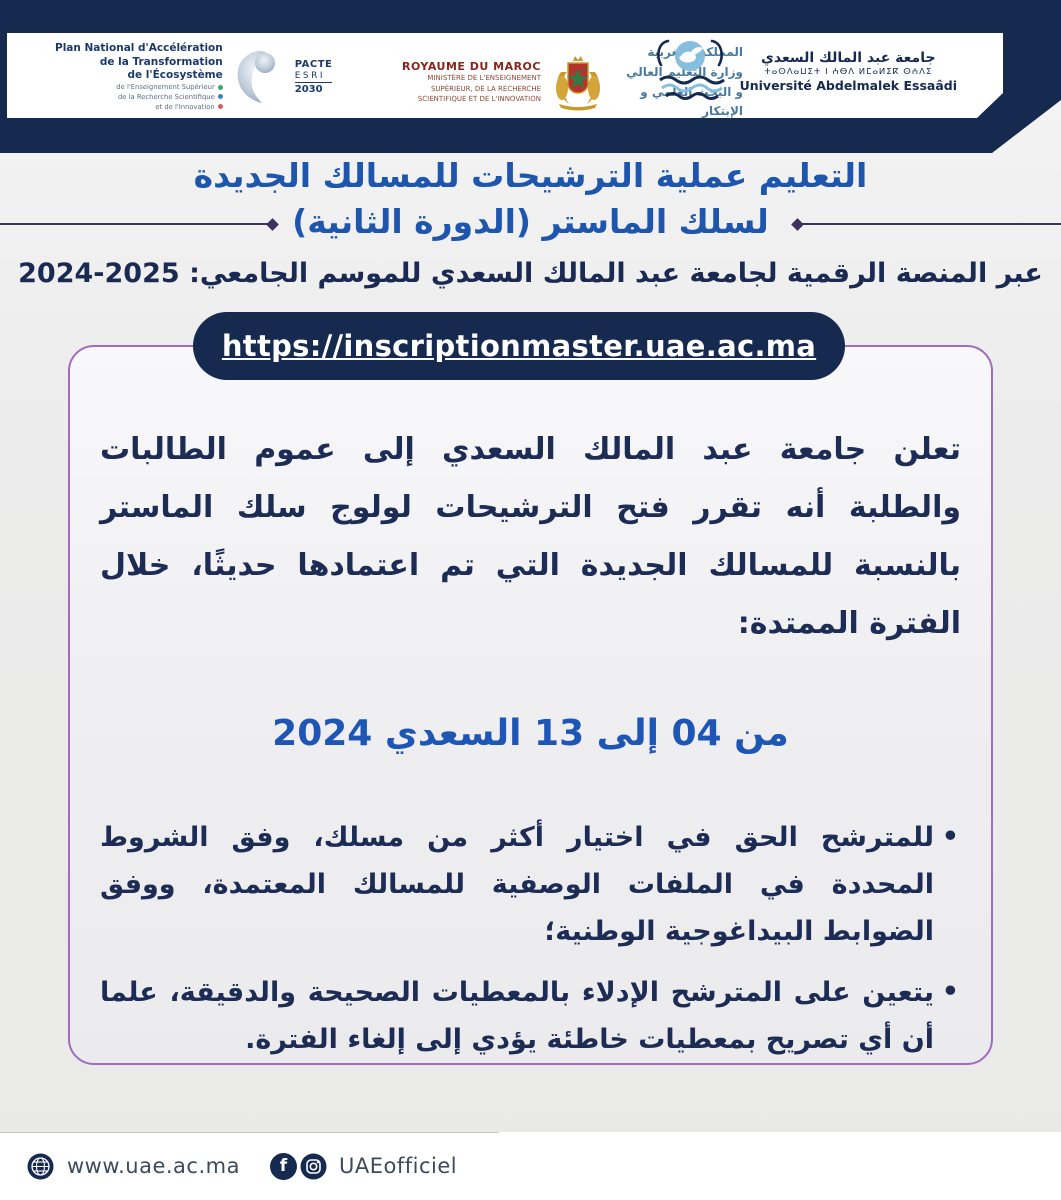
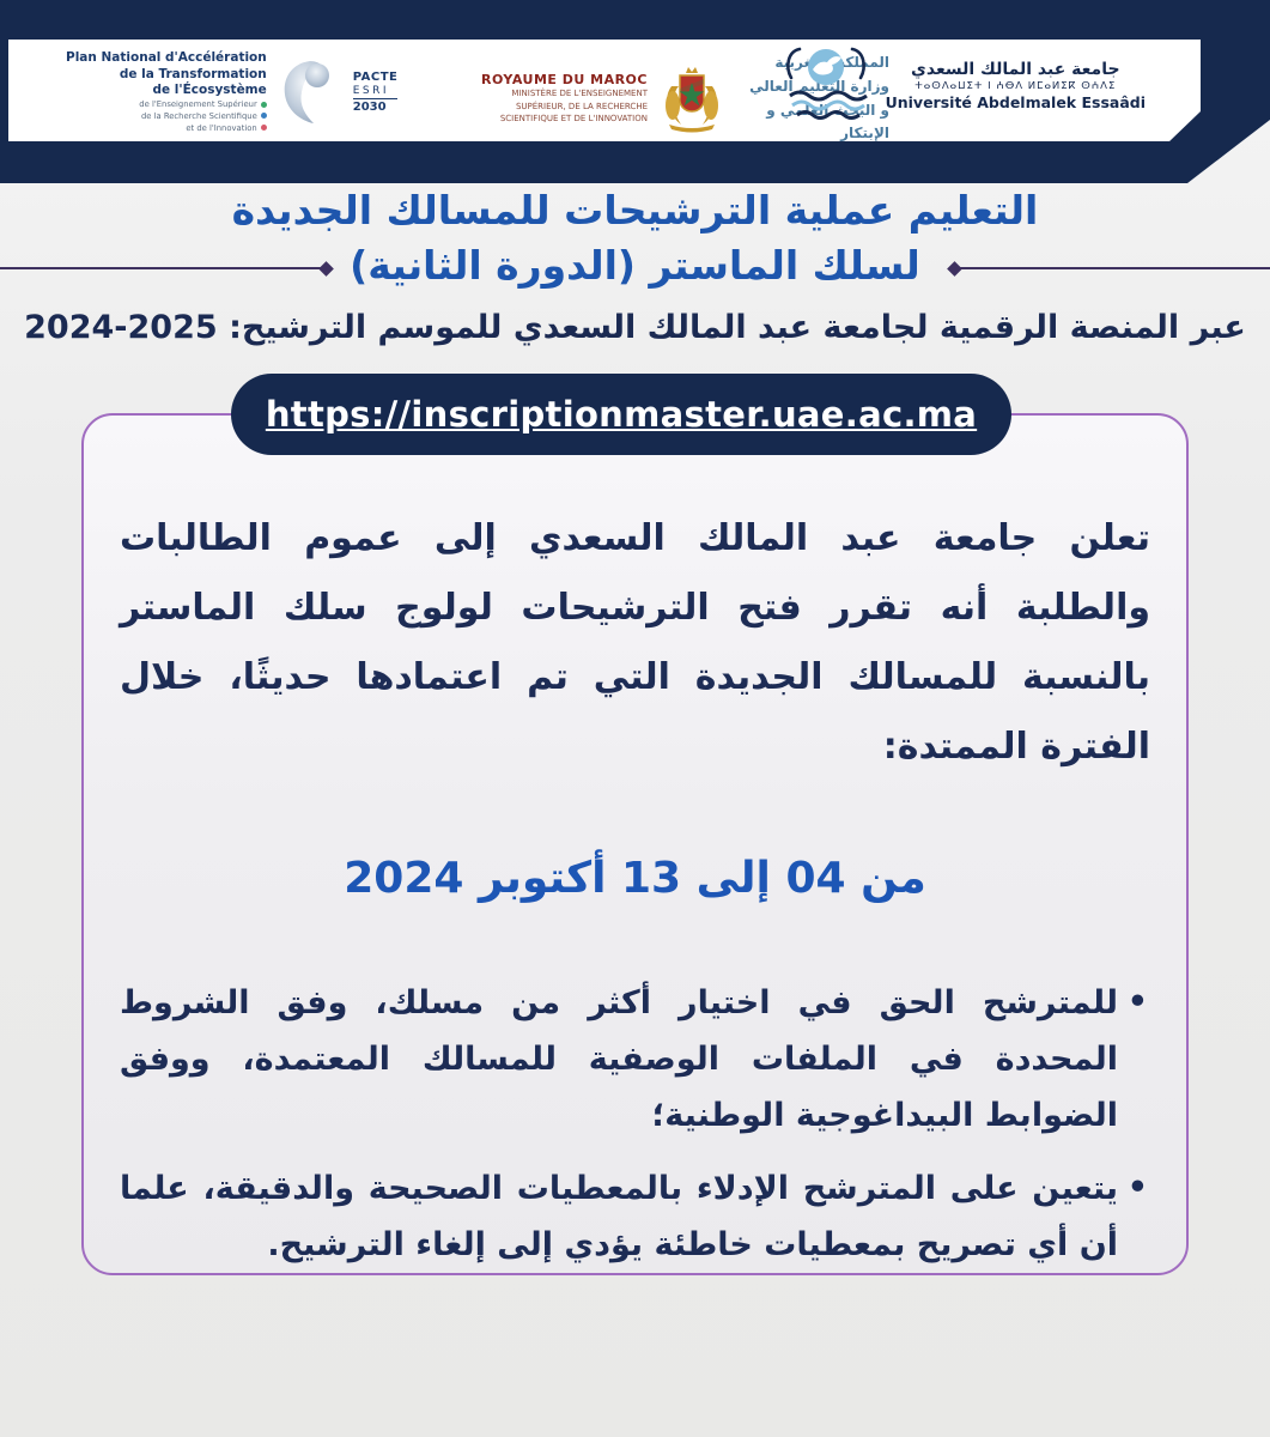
  Plan National d'Accélération
  de la Transformation
  de l'Écosystème
  de l'Enseignement Supérieur
  de la Recherche Scientifique
  et de l'Innovation
  PACTE
  ESRI
  2030
  ROYAUME DU MAROC
  MINISTÈRE DE L'ENSEIGNEMENT
  SUPÉRIEUR, DE LA RECHERCHE
  SCIENTIFIQUE ET DE L'INNOVATION
  وزارة التعليم العالي
  و البث المي و الإبتكار
  جامعة عبد المالك السعدي
  ⵜⴰⵙⴷⴰⵡⵉⵜ ⵏ ⵄⴱⴷ ⵍⵎⴰⵍⵉⴽ ⵙⵄⴷⵉ
  Université Abdelmalek Essaâdi
  التعليم عملية الترشيحات للمسالك الجديدة
  لسلك الماستر (الدورة الثانية)
- عبر المنصة الرقمية لجامعة عبد المالك السعدي للموسم الجامعي: 2025-2024
+ عبر المنصة الرقمية لجامعة عبد المالك السعدي للموسم الترشيح: 2025-2024
  https://inscriptionmaster.uae.ac.ma
  تعلن جامعة عبد المالك السعدي إلى عموم الطالبات والطلبة أنه تقرر فتح الترشيحات لولوج سلك الماستر بالنسبة للمسالك الجديدة التي تم اعتمادها حديثًا، خلال الفترة الممتدة:
- من 04 إلى 13 السعدي 2024
+ من 04 إلى 13 أكتوبر 2024
  للمترشح الحق في اختيار أكثر من مسلك، وفق الشروط المحددة في الملفات الوصفية للمسالك المعتمدة، ووفق الضوابط البيداغوجية الوطنية؛
- يتعين على المترشح الإدلاء بالمعطيات الصحيحة والدقيقة، علما أن أي تصريح بمعطيات خاطئة يؤدي إلى إلغاء الفترة.
+ يتعين على المترشح الإدلاء بالمعطيات الصحيحة والدقيقة، علما أن أي تصريح بمعطيات خاطئة يؤدي إلى إلغاء الترشيح.
- www.uae.ac.ma
- f
- UAEofficiel
